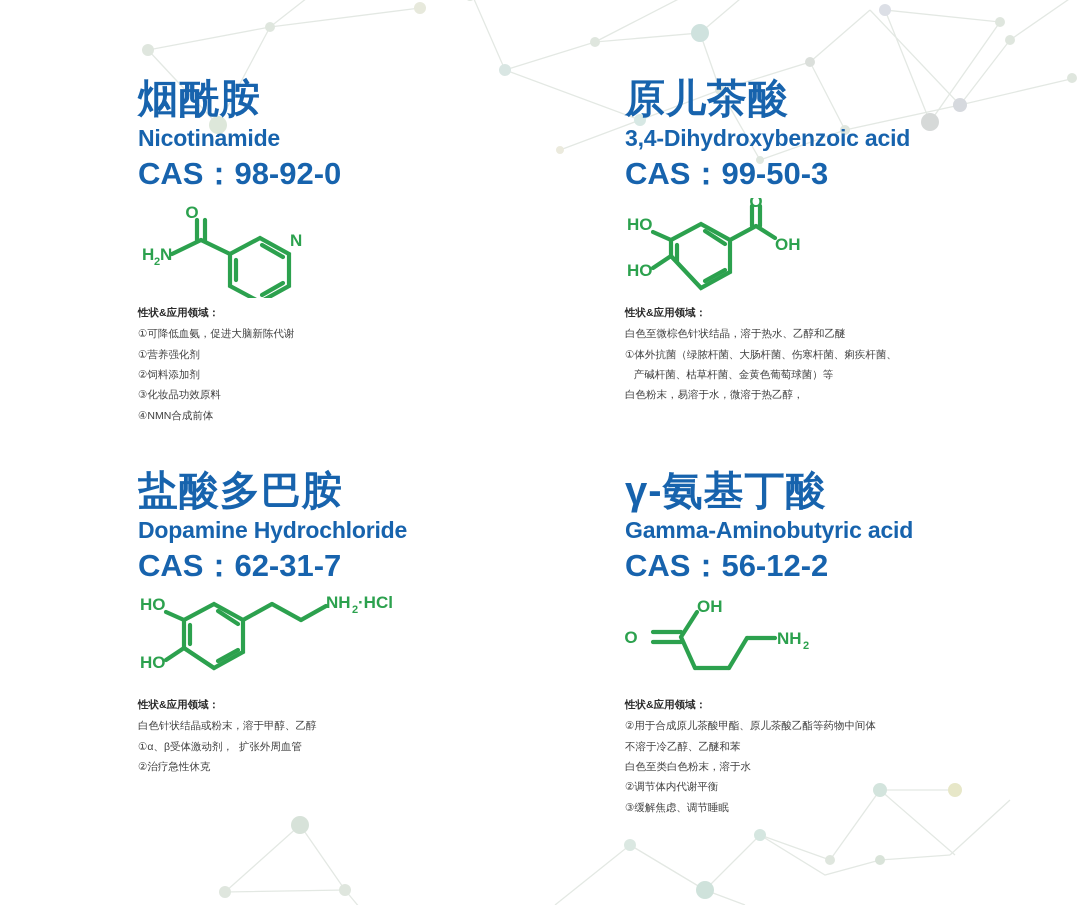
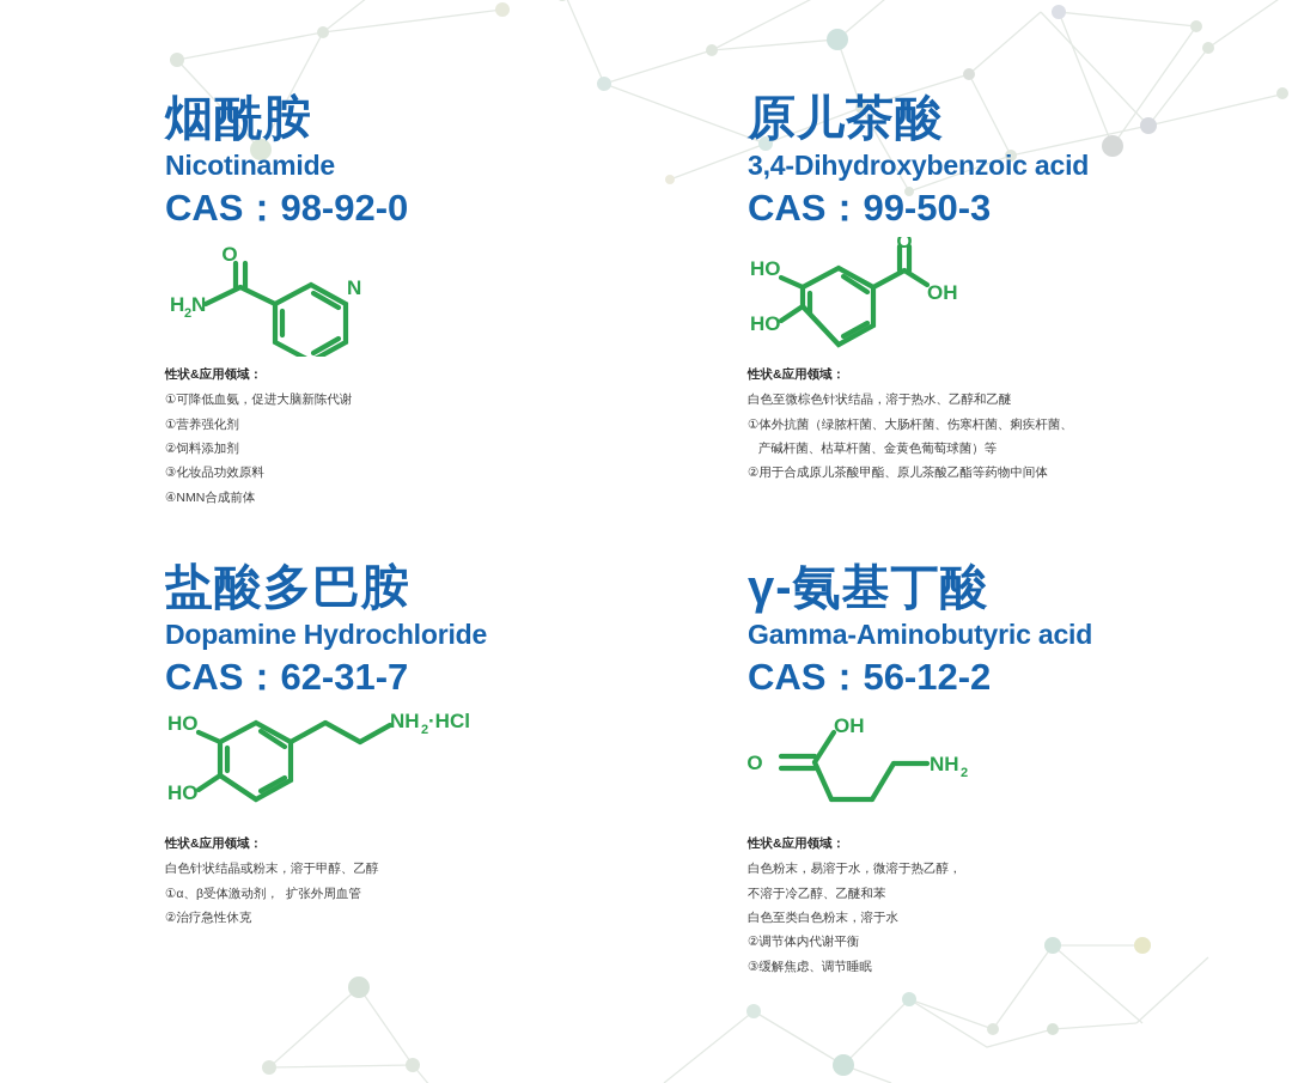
  烟酰胺
  Nicotinamide
  CAS：98-92-0
  O
  H
  2
  N
  N
  性状&应用领域：
  ①可降低血氨，促进大脑新陈代谢
  ①营养强化剂
  ②饲料添加剂
  ③化妆品功效原料
  ④NMN合成前体
  原儿茶酸
  3,4-Dihydroxybenzoic acid
  CAS：99-50-3
  HO
  HO
  O
  OH
  性状&应用领域：
  白色至微棕色针状结晶，溶于热水、乙醇和乙醚
  ①体外抗菌（绿脓杆菌、大肠杆菌、伤寒杆菌、痢疾杆菌、
  产碱杆菌、枯草杆菌、金黄色葡萄球菌）等
- 白色粉末，易溶于水，微溶于热乙醇，
+ ②用于合成原儿茶酸甲酯、原儿茶酸乙酯等药物中间体
  盐酸多巴胺
  Dopamine Hydrochloride
  CAS：62-31-7
  HO
  HO
  NH
  2
  ·HCl
  性状&应用领域：
  白色针状结晶或粉末，溶于甲醇、乙醇
  ①α、β受体激动剂， 扩张外周血管
  ②治疗急性休克
  γ-氨基丁酸
  Gamma-Aminobutyric acid
  CAS：56-12-2
  O
  OH
  NH
  2
  性状&应用领域：
- ②用于合成原儿茶酸甲酯、原儿茶酸乙酯等药物中间体
+ 白色粉末，易溶于水，微溶于热乙醇，
  不溶于冷乙醇、乙醚和苯
  白色至类白色粉末，溶于水
  ②调节体内代谢平衡
  ③缓解焦虑、调节睡眠
